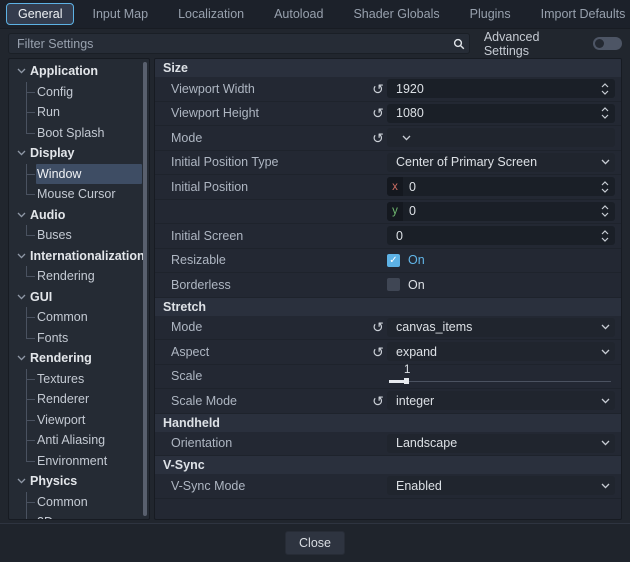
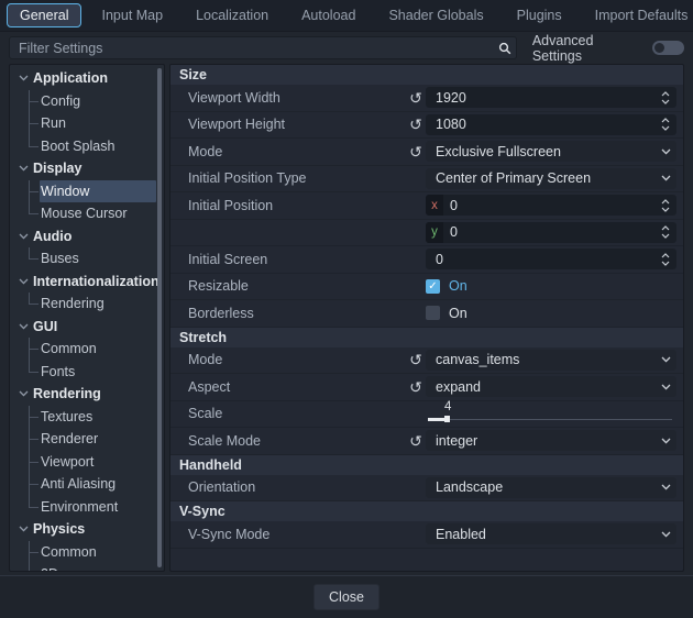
  General
  Input Map
  Localization
  Autoload
  Shader Globals
  Plugins
  Import Defaults
  Filter Settings
  Advanced Settings
  Application
  Config
  Run
  Boot Splash
  Display
  Window
  Mouse Cursor
  Audio
  Buses
  Internationalization
  Rendering
  GUI
  Common
  Fonts
  Rendering
  Textures
  Renderer
  Viewport
  Anti Aliasing
  Environment
  Physics
  Common
  Size
  Viewport Width
  ↺
  1920
  Viewport Height
  ↺
  1080
  Mode
  ↺
+ Exclusive Fullscreen
  Initial Position Type
  Center of Primary Screen
  Initial Position
  x
  0
  y
  0
  Initial Screen
  0
  Resizable
  ✓
  On
  Borderless
  On
  Stretch
  Mode
  ↺
  canvas_items
  Aspect
  ↺
  expand
  Scale
- 1
+ 4
  Scale Mode
  ↺
  integer
  Handheld
  Orientation
  Landscape
  V-Sync
  V-Sync Mode
  Enabled
  Close
